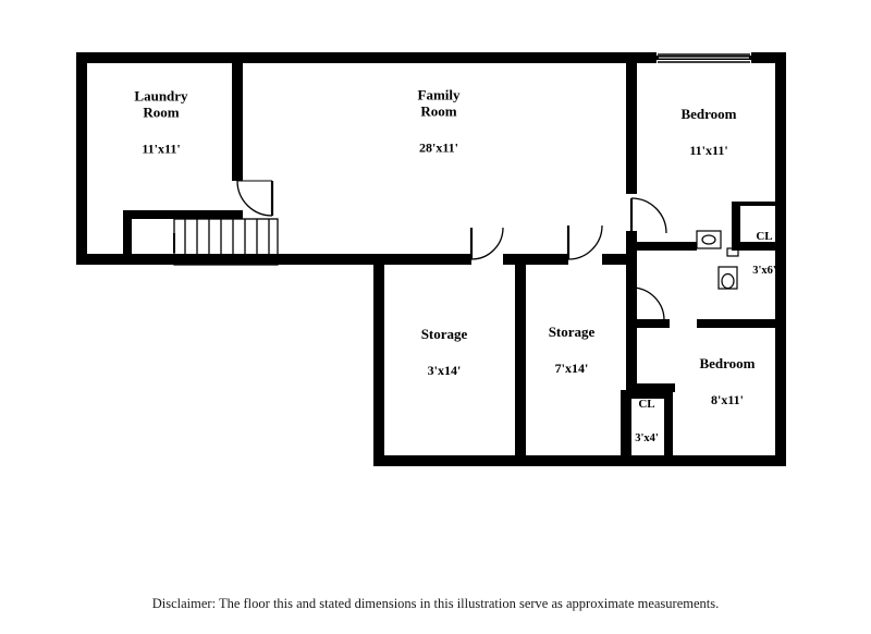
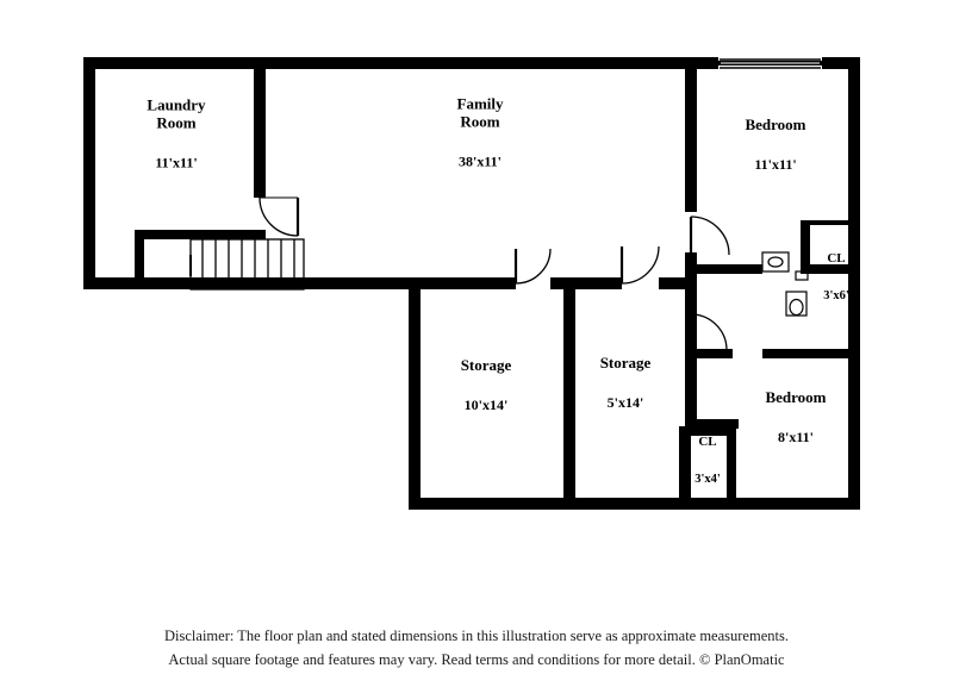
  Laundry
  Room
  11'x11'
  Family
  Room
- 28'x11'
+ 38'x11'
  Bedroom
  11'x11'
  CL
  3'x6'
  Storage
- 3'x14'
+ 10'x14'
  Storage
- 7'x14'
+ 5'x14'
  Bedroom
  8'x11'
  CL
  3'x4'
- Disclaimer: The floor this and stated dimensions in this illustration serve as approximate measurements.
+ Disclaimer: The floor plan and stated dimensions in this illustration serve as approximate measurements.
+ Actual square footage and features may vary. Read terms and conditions for more detail. © PlanOmatic
